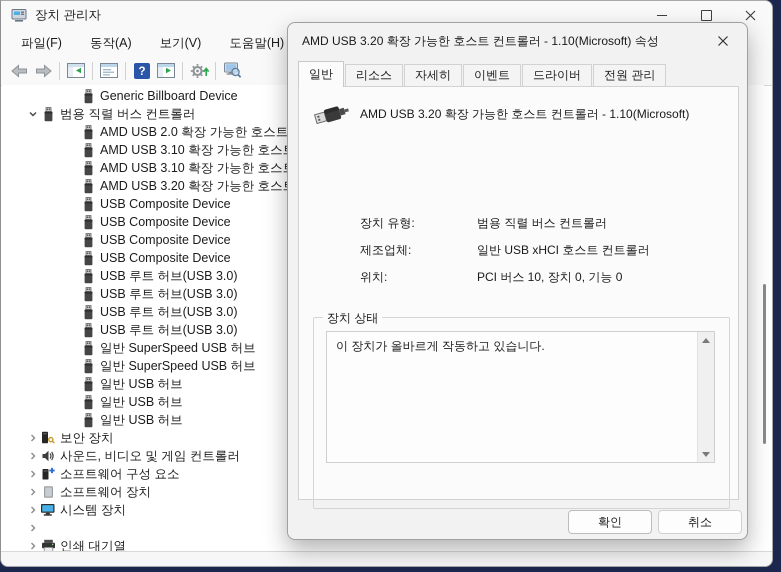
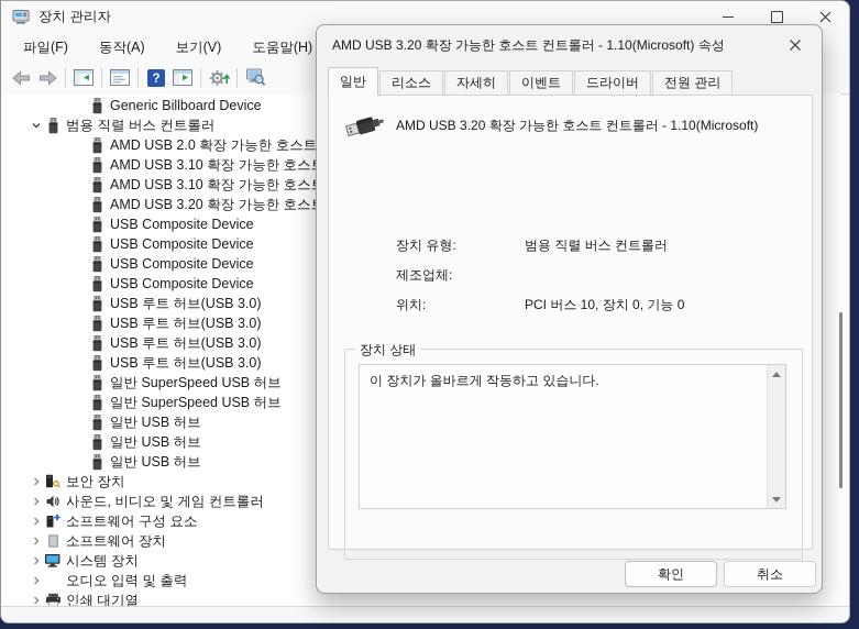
  장치 관리자
  파일(F)
  동작(A)
  보기(V)
  도움말(H)
  ?
  Generic Billboard Device
  범용 직렬 버스 컨트롤러
  AMD USB 2.0 확장 가능한 호스트
  AMD USB 3.10 확장 가능한 호스
  AMD USB 3.10 확장 가능한 호스
  AMD USB 3.20 확장 가능한 호스
  USB Composite Device
  USB Composite Device
  USB Composite Device
  USB Composite Device
  USB 루트 허브(USB 3.0)
  USB 루트 허브(USB 3.0)
  USB 루트 허브(USB 3.0)
  USB 루트 허브(USB 3.0)
  일반 SuperSpeed USB 허브
  일반 SuperSpeed USB 허브
  일반 USB 허브
  일반 USB 허브
  일반 USB 허브
  보안 장치
  사운드, 비디오 및 게임 컨트롤러
  소프트웨어 구성 요소
  소프트웨어 장치
  시스템 장치
+ 오디오 입력 및 출력
  인쇄 대기열
  AMD USB 3.20 확장 가능한 호스트 컨트롤러 - 1.10(Microsoft) 속성
  일반
  리소스
  자세히
  이벤트
  드라이버
  전원 관리
  AMD USB 3.20 확장 가능한 호스트 컨트롤러 - 1.10(Microsoft)
  장치 유형:
  범용 직렬 버스 컨트롤러
  제조업체:
- 일반 USB xHCI 호스트 컨트롤러
  위치:
  PCI 버스 10, 장치 0, 기능 0
  장치 상태
  이 장치가 올바르게 작동하고 있습니다.
  확인
  취소
